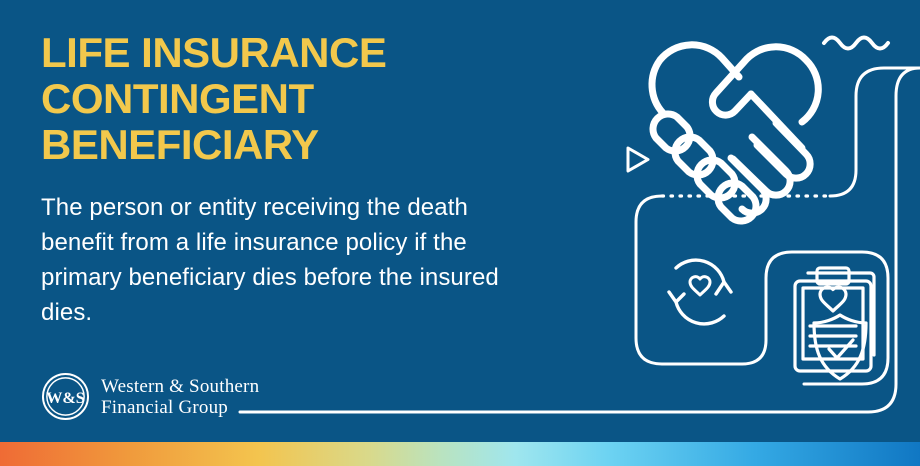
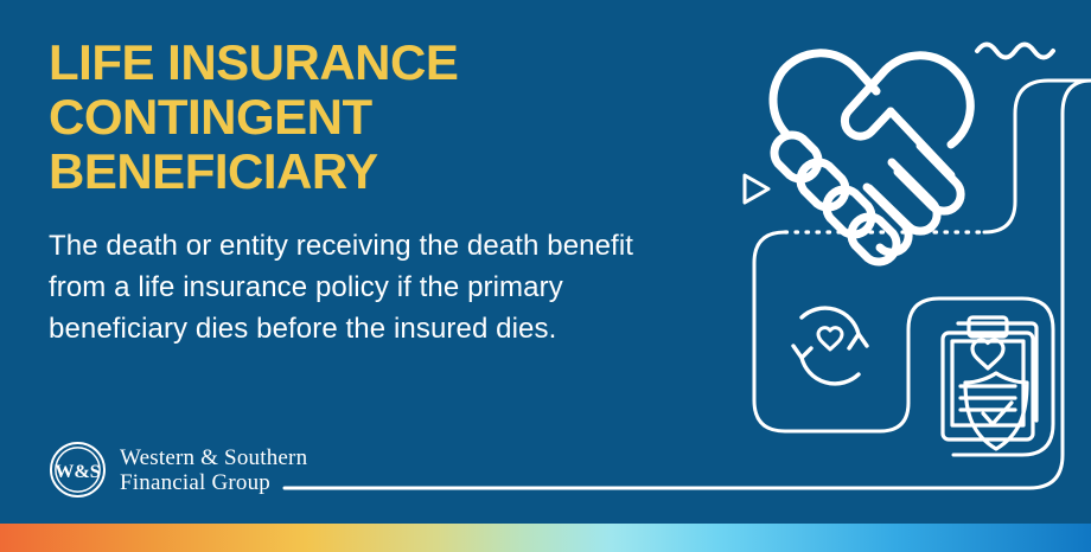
  LIFE INSURANCE CONTINGENT BENEFICIARY
- The person or entity receiving the death benefit from a life insurance policy if the primary beneficiary dies before the insured dies.
+ The death or entity receiving the death benefit from a life insurance policy if the primary beneficiary dies before the insured dies.
  W&S
  Western & Southern
  Financial Group
